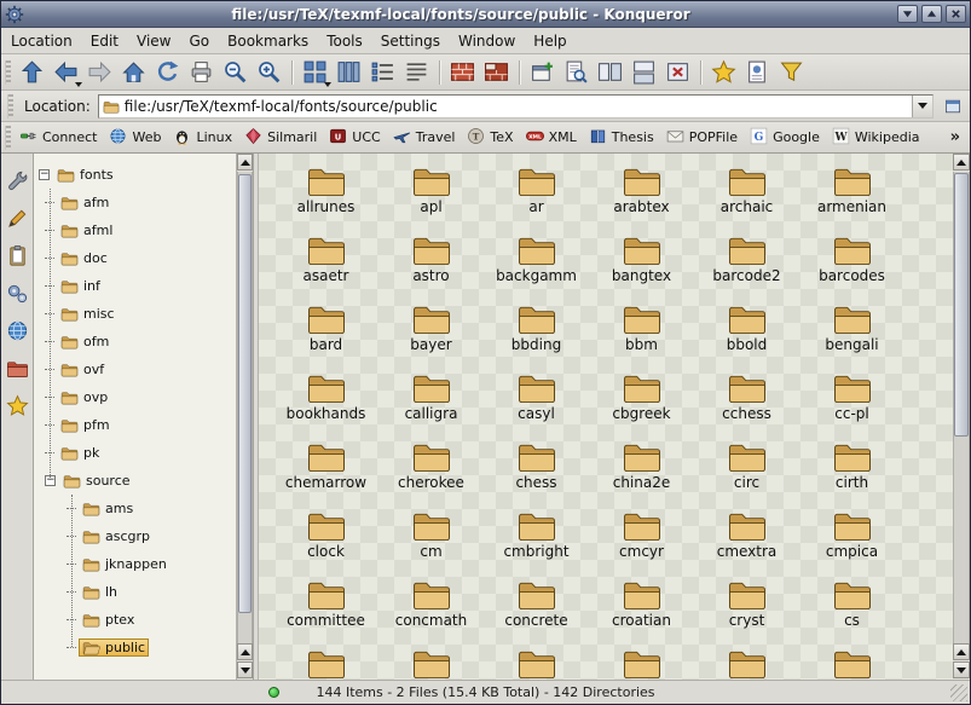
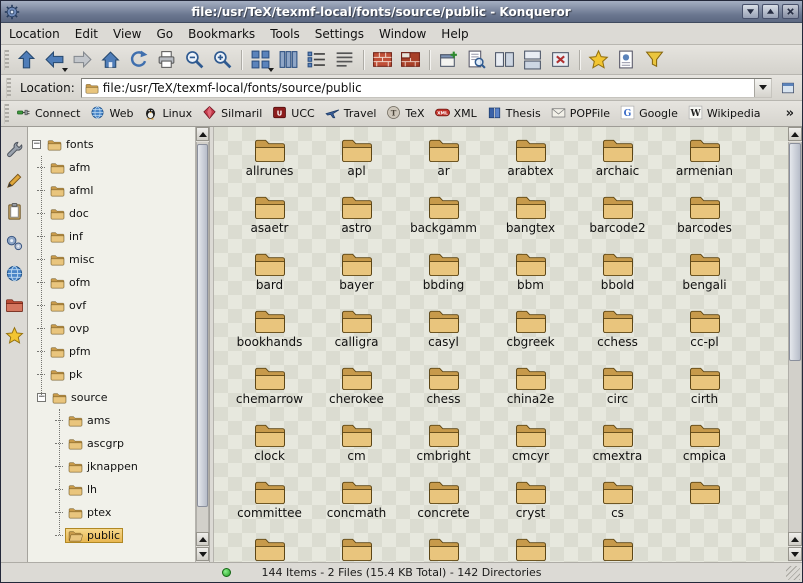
  file:/usr/TeX/texmf-local/fonts/source/public - Konqueror
  Location
  Edit
  View
  Go
  Bookmarks
  Tools
  Settings
  Window
  Help
  Location:
  file:/usr/TeX/texmf-local/fonts/source/public
  Connect
  Web
  Linux
  Silmaril
  U
  UCC
  Travel
  T
  TeX
  XML
  Thesis
  POPFile
  G
  Google
  W
  Wikipedia
  »
  −
  fonts
  afm
  afml
  doc
  inf
  misc
  ofm
  ovf
  ovp
  pfm
  pk
  −
  source
  ams
  ascgrp
  jknappen
  lh
  ptex
  public
  allrunes
  apl
  ar
  arabtex
  archaic
  armenian
  asaetr
  astro
  backgamm
  bangtex
  barcode2
  barcodes
  bard
  bayer
  bbding
  bbm
  bbold
  bengali
  bookhands
  calligra
  casyl
  cbgreek
  cchess
  cc-pl
  chemarrow
  cherokee
  chess
  china2e
  circ
  cirth
  clock
  cm
  cmbright
  cmcyr
  cmextra
  cmpica
  committee
  concmath
  concrete
- croatian
  cryst
  cs
  144 Items - 2 Files (15.4 KB Total) - 142 Directories
